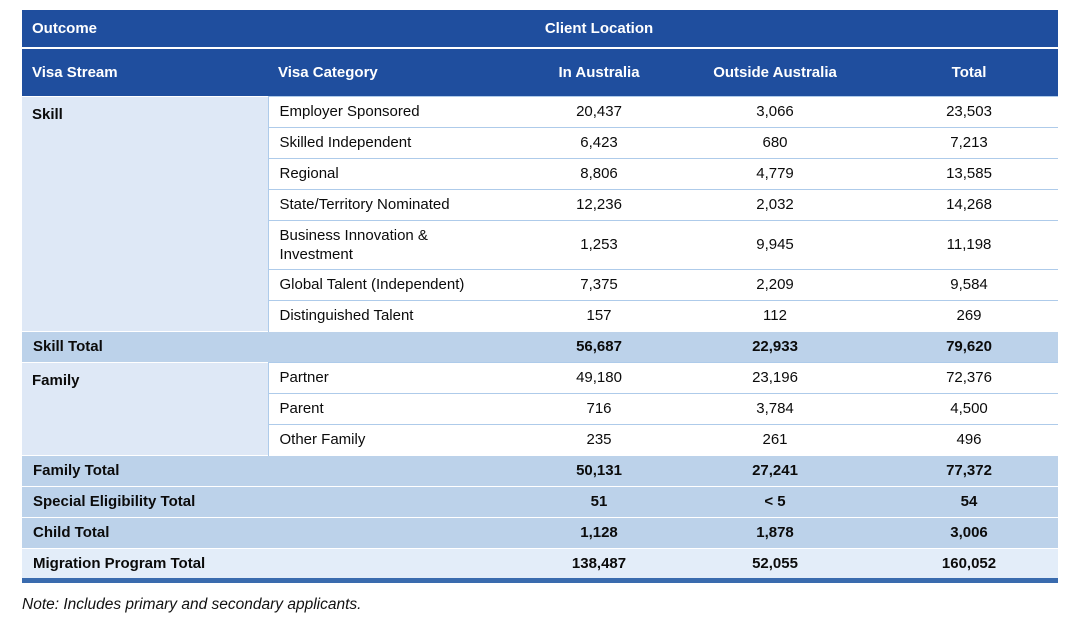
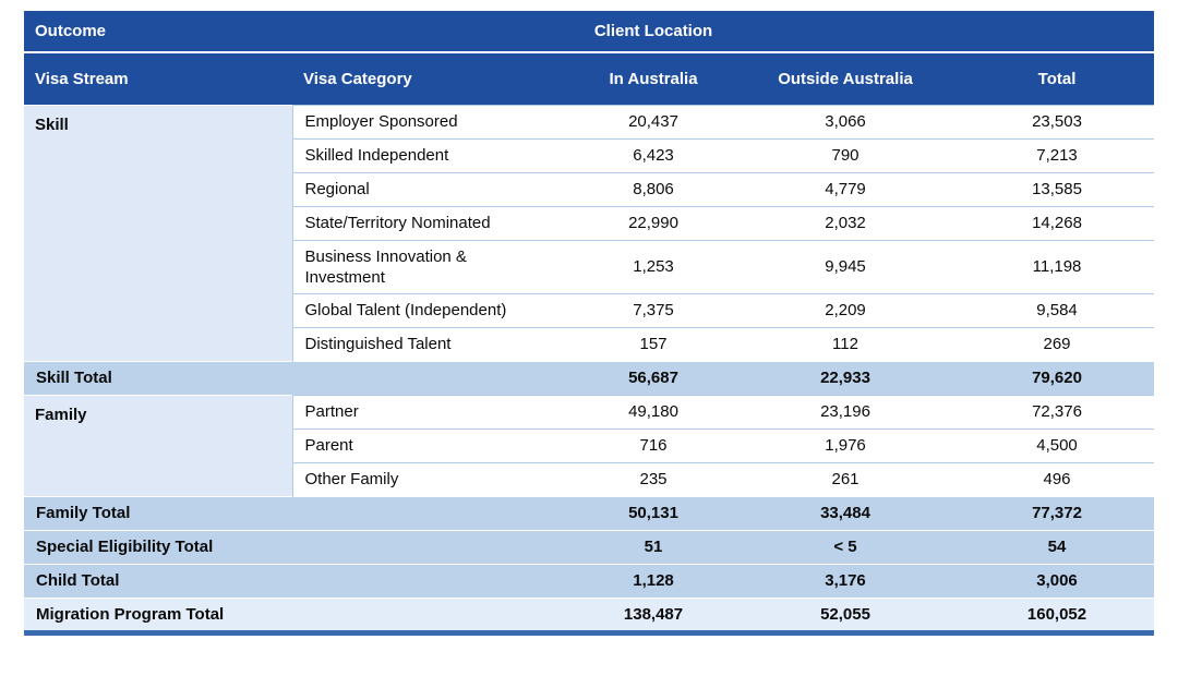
  Outcome	Client Location
  Visa Stream	Visa Category	In Australia	Outside Australia	Total
  Skill	Employer Sponsored	20,437	3,066	23,503
- Skilled Independent	6,423	680	7,213
+ Skilled Independent	6,423	790	7,213
  Regional	8,806	4,779	13,585
- State/Territory Nominated	12,236	2,032	14,268
+ State/Territory Nominated	22,990	2,032	14,268
  Business Innovation & Investment	1,253	9,945	11,198
  Global Talent (Independent)	7,375	2,209	9,584
  Distinguished Talent	157	112	269
  Skill Total	56,687	22,933	79,620
  Family	Partner	49,180	23,196	72,376
- Parent	716	3,784	4,500
+ Parent	716	1,976	4,500
  Other Family	235	261	496
- Family Total	50,131	27,241	77,372
+ Family Total	50,131	33,484	77,372
  Special Eligibility Total	51	< 5	54
- Child Total	1,128	1,878	3,006
+ Child Total	1,128	3,176	3,006
  Migration Program Total	138,487	52,055	160,052
- Note: Includes primary and secondary applicants.
